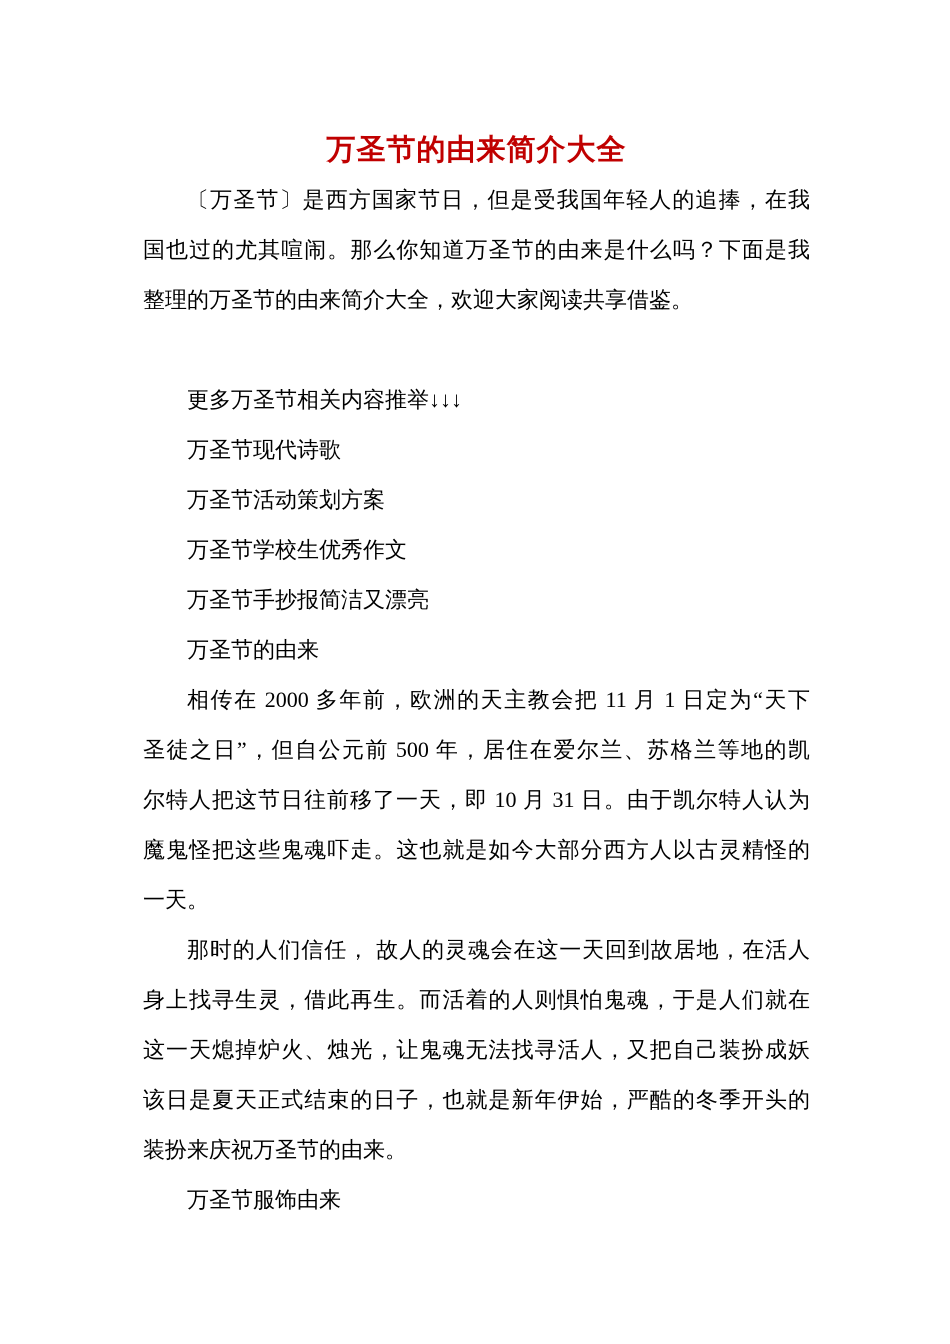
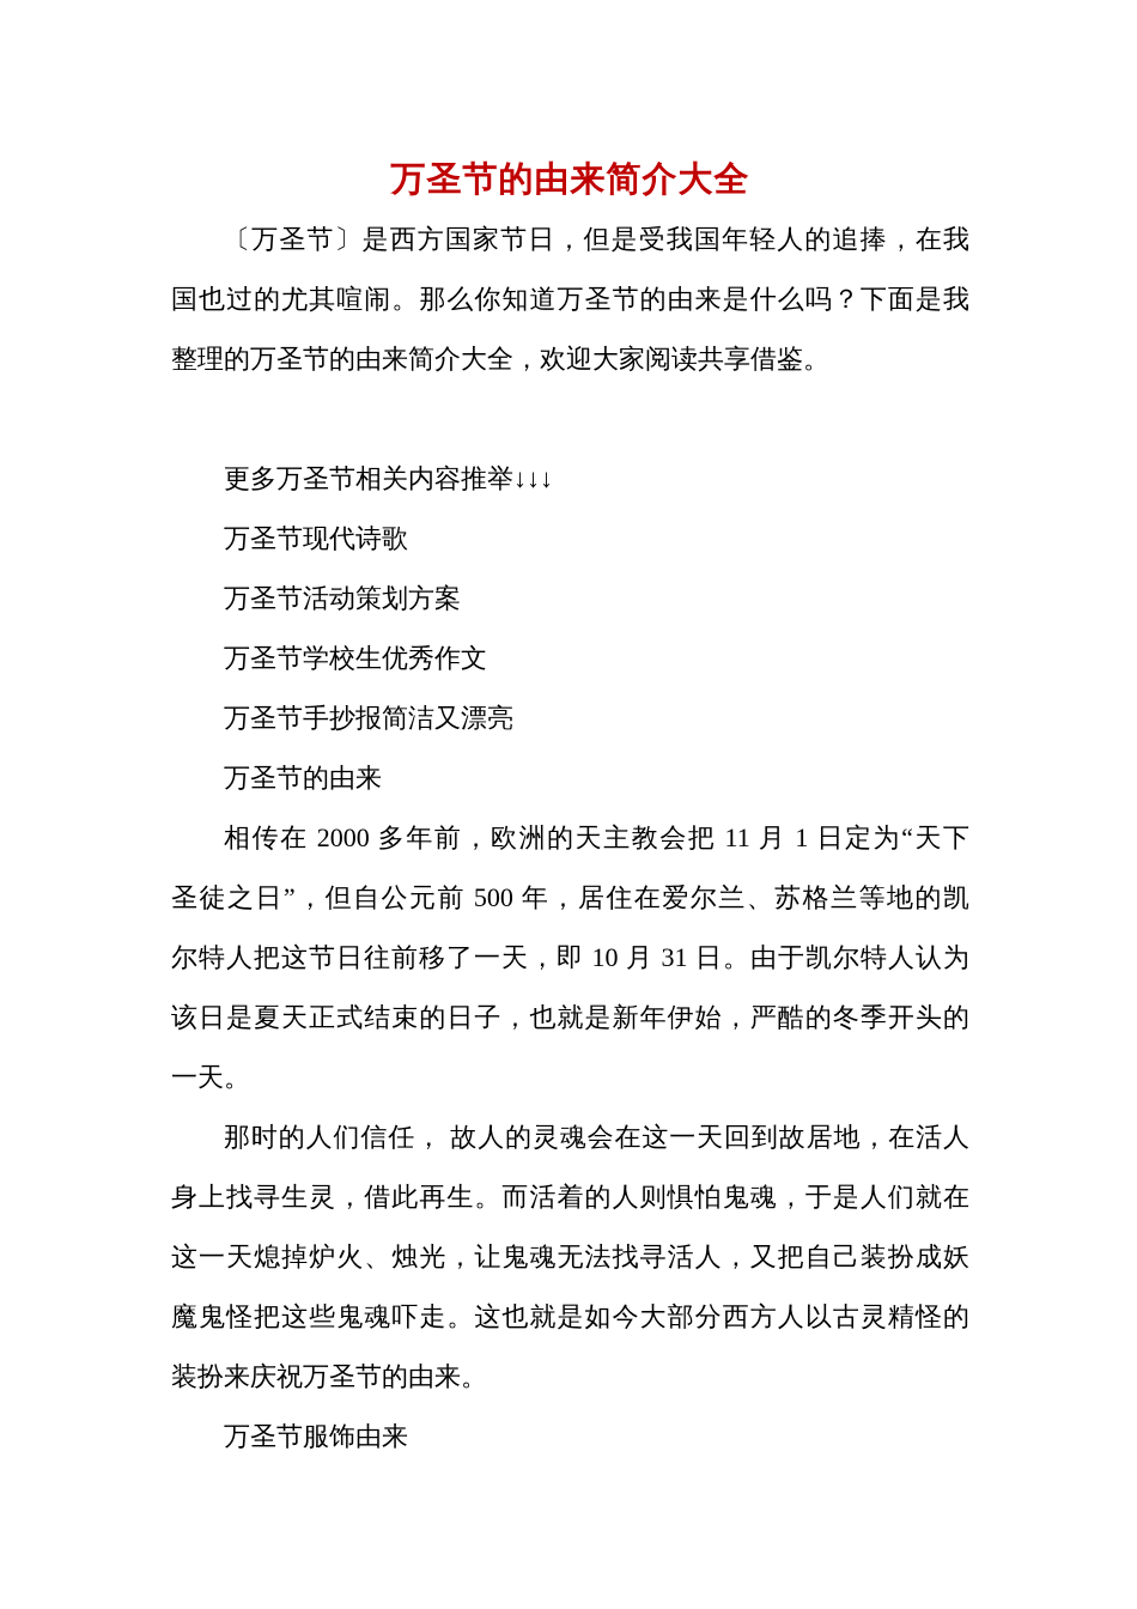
  万圣节的由来简介大全
  〔万圣节〕是西方国家节日，但是受我国年轻人的追捧，在我
  国也过的尤其喧闹。那么你知道万圣节的由来是什么吗？下面是我
  整理的万圣节的由来简介大全，欢迎大家阅读共享借鉴。
  更多万圣节相关内容推举↓↓↓
  万圣节现代诗歌
  万圣节活动策划方案
  万圣节学校生优秀作文
  万圣节手抄报简洁又漂亮
  万圣节的由来
  相传在 2000 多年前，欧洲的天主教会把 11 月 1 日定为“天下
  圣徒之日”，但自公元前 500 年，居住在爱尔兰、苏格兰等地的凯
  尔特人把这节日往前移了一天，即 10 月 31 日。由于凯尔特人认为
- 魔鬼怪把这些鬼魂吓走。这也就是如今大部分西方人以古灵精怪的
+ 该日是夏天正式结束的日子，也就是新年伊始，严酷的冬季开头的
  一天。
  那时的人们信任， 故人的灵魂会在这一天回到故居地，在活人
  身上找寻生灵，借此再生。而活着的人则惧怕鬼魂，于是人们就在
  这一天熄掉炉火、烛光，让鬼魂无法找寻活人，又把自己装扮成妖
- 该日是夏天正式结束的日子，也就是新年伊始，严酷的冬季开头的
+ 魔鬼怪把这些鬼魂吓走。这也就是如今大部分西方人以古灵精怪的
  装扮来庆祝万圣节的由来。
  万圣节服饰由来
